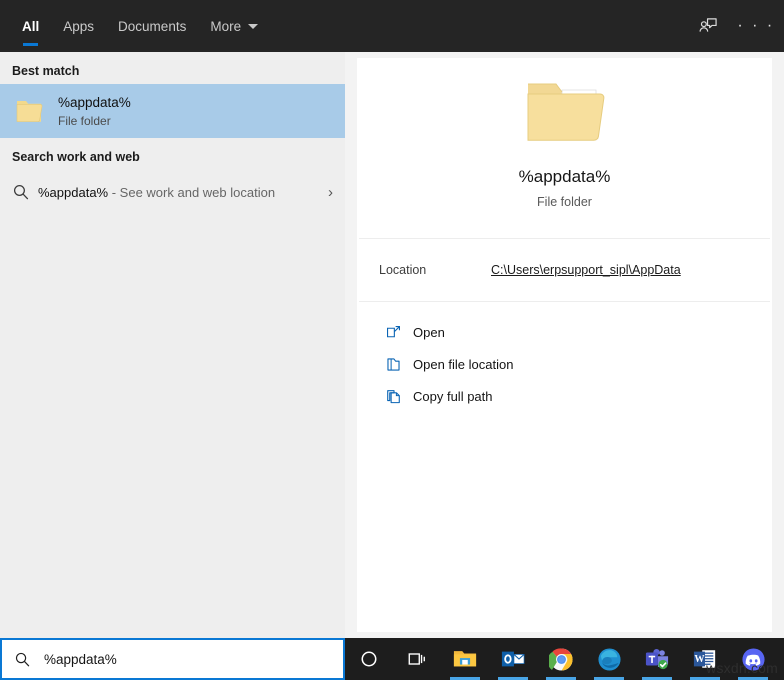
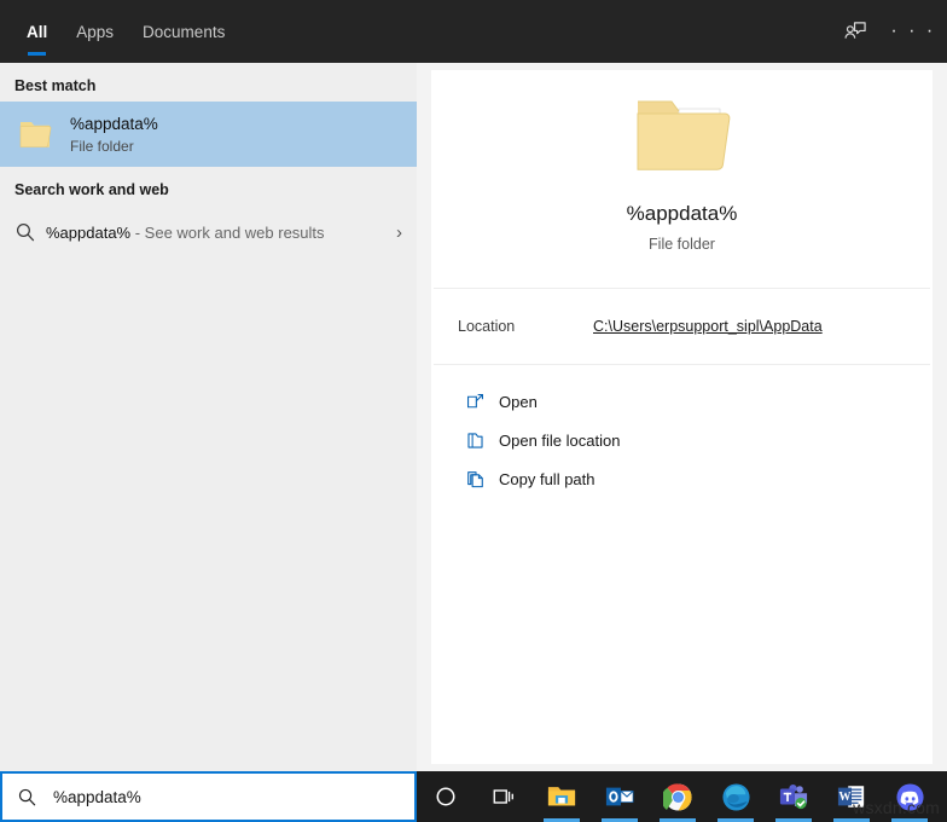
  All
  Apps
  Documents
- More
  · · ·
  Best match
  %appdata%
  File folder
  Search work and web
- %appdata% - See work and web location
+ %appdata% - See work and web results
  ›
  %appdata%
  File folder
  Location
  C:\Users\erpsupport_sipl\AppData
  Open
  Open file location
  Copy full path
  %appdata%
  W
  wsxdn.com
